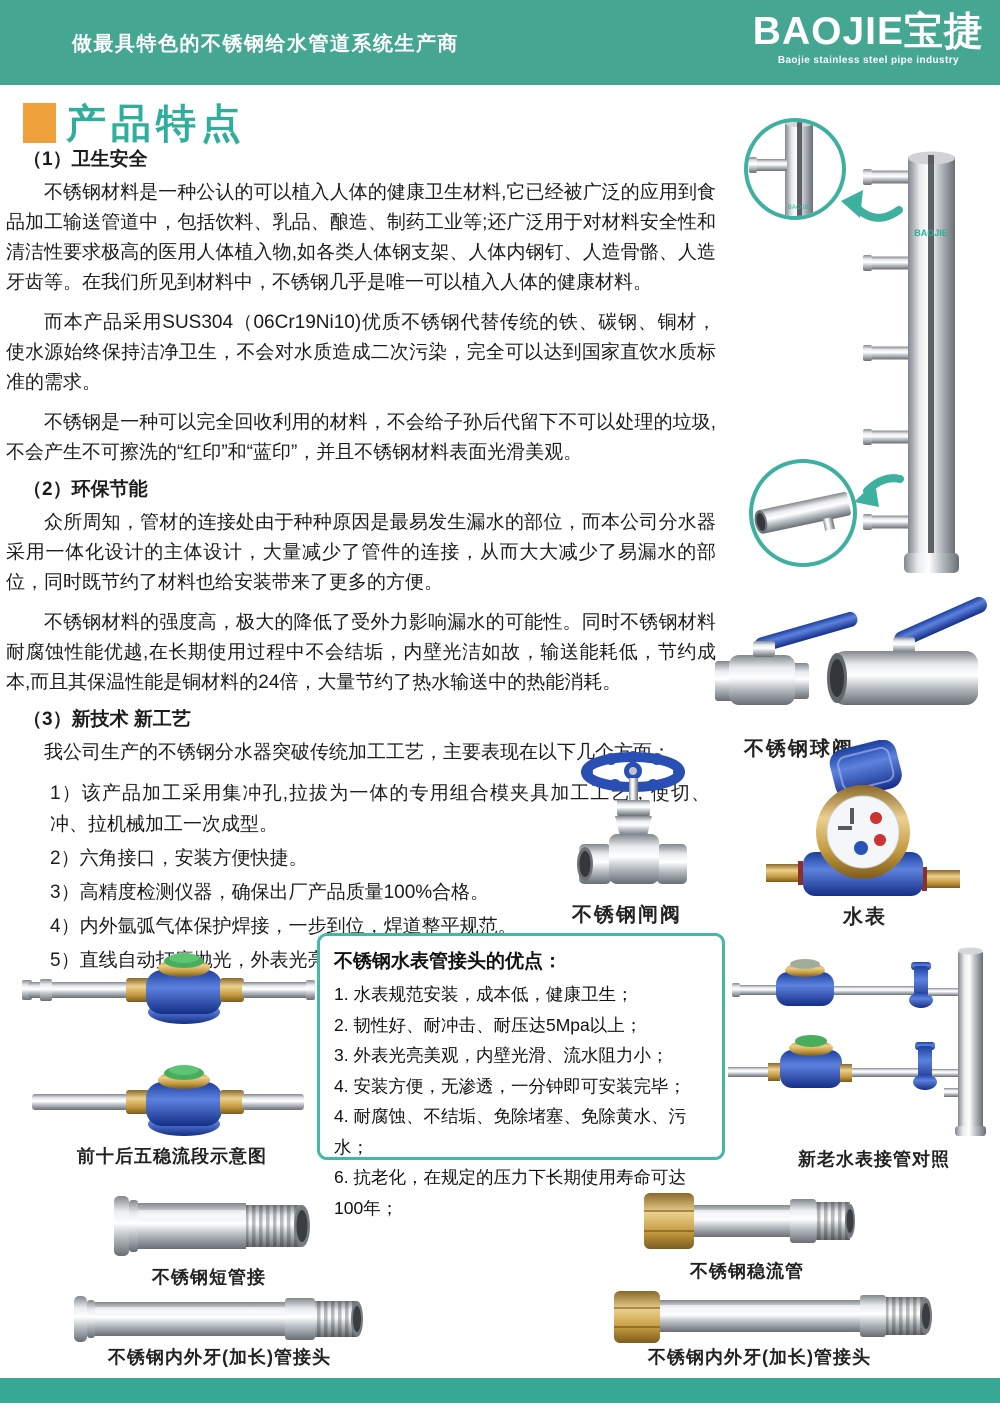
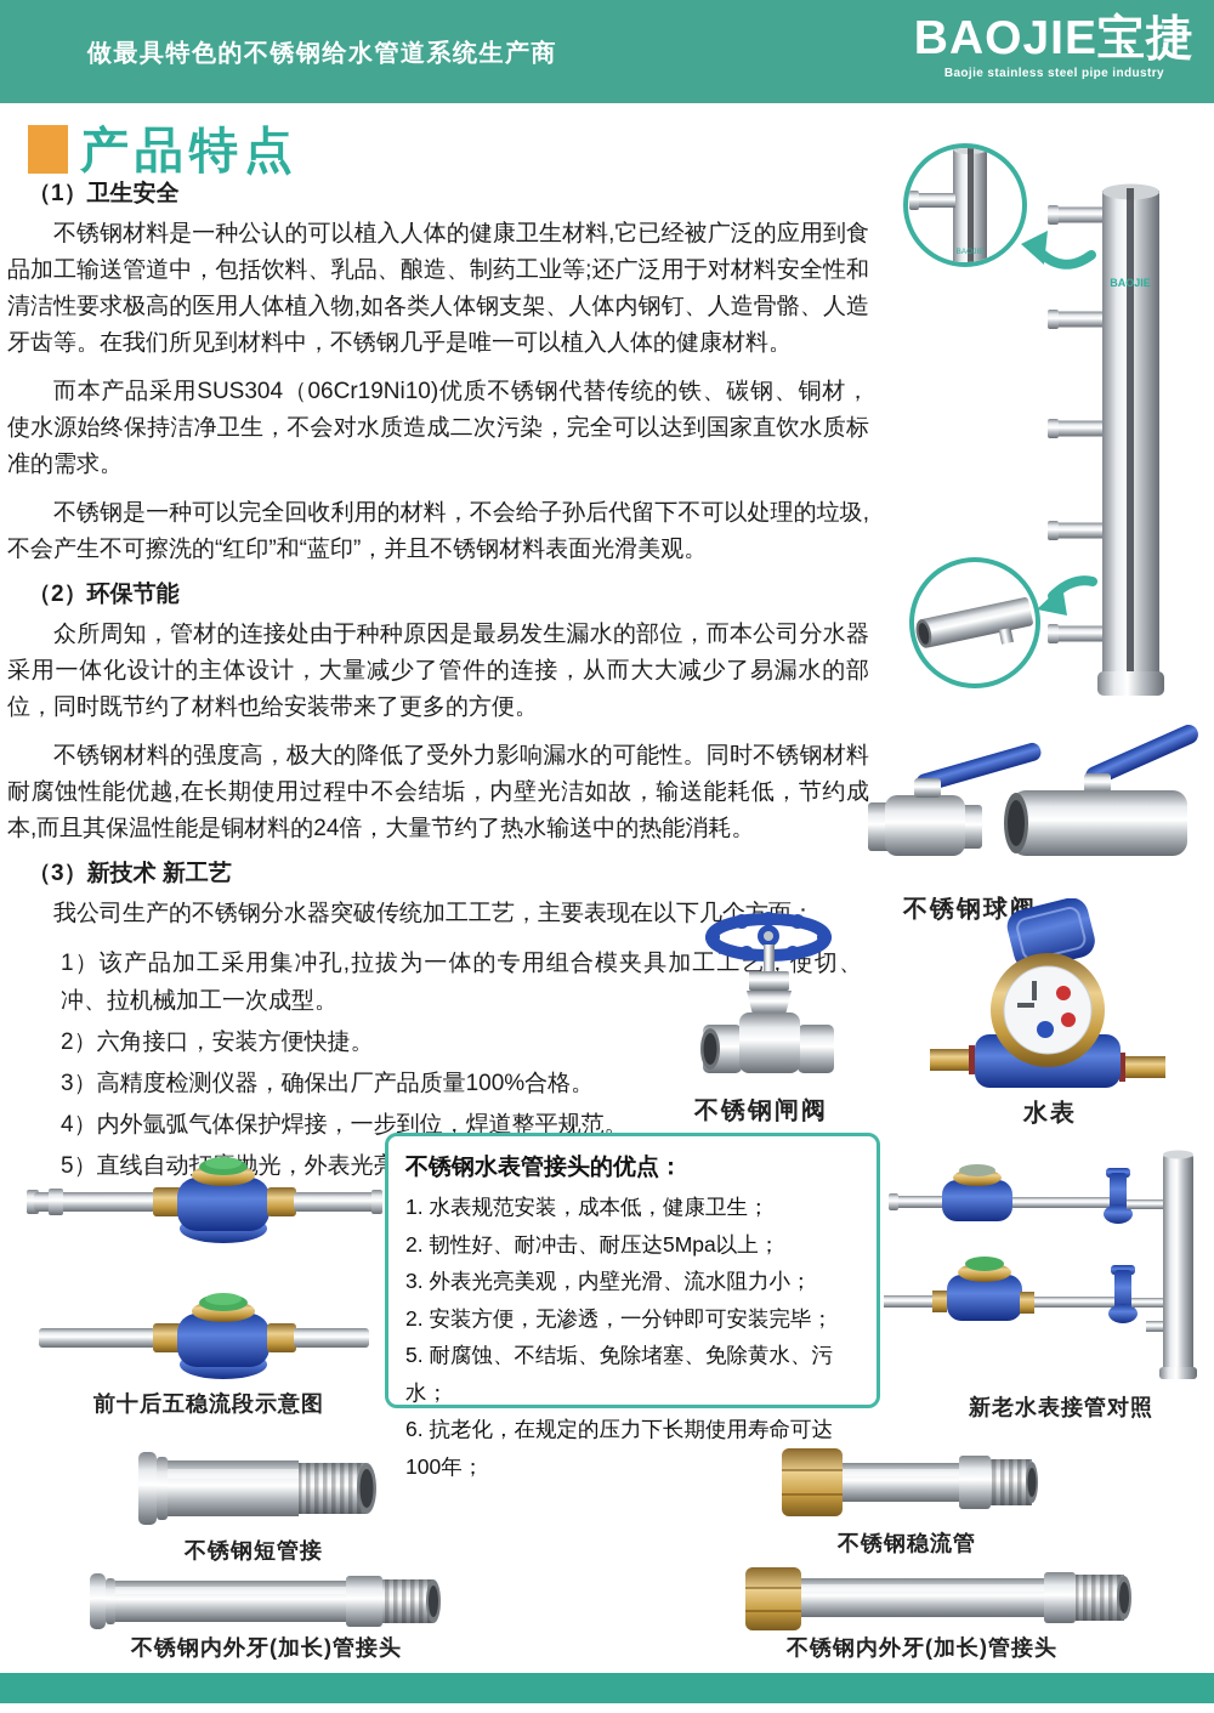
  做最具特色的不锈钢给水管道系统生产商
  BAOJIE宝捷
  Baojie stainless steel pipe industry
  产品特点
  （1）卫生安全
  不锈钢材料是一种公认的可以植入人体的健康卫生材料,它已经被广泛的应用到食品加工输送管道中，包括饮料、乳品、酿造、制药工业等;还广泛用于对材料安全性和清洁性要求极高的医用人体植入物,如各类人体钢支架、人体内钢钉、人造骨骼、人造牙齿等。在我们所见到材料中，不锈钢几乎是唯一可以植入人体的健康材料。
  而本产品采用SUS304（06Cr19Ni10)优质不锈钢代替传统的铁、碳钢、铜材，使水源始终保持洁净卫生，不会对水质造成二次污染，完全可以达到国家直饮水质标准的需求。
  不锈钢是一种可以完全回收利用的材料，不会给子孙后代留下不可以处理的垃圾,不会产生不可擦洗的“红印”和“蓝印”，并且不锈钢材料表面光滑美观。
  （2）环保节能
  众所周知，管材的连接处由于种种原因是最易发生漏水的部位，而本公司分水器采用一体化设计的主体设计，大量减少了管件的连接，从而大大减少了易漏水的部位，同时既节约了材料也给安装带来了更多的方便。
  不锈钢材料的强度高，极大的降低了受外力影响漏水的可能性。同时不锈钢材料耐腐蚀性能优越,在长期使用过程中不会结垢，内壁光洁如故，输送能耗低，节约成本,而且其保温性能是铜材料的24倍，大量节约了热水输送中的热能消耗。
  （3）新技术 新工艺
  我公司生产的不锈钢分水器突破传统加工工艺，主要表现在以下几个：
  1）该产品加工采用集冲孔,拉拔为一体的专用组合模夹具加工工艺，使切、冲、拉机械加工一次成型。
  2）六角接口，安装方便快捷。
  3）高精度检测仪器，确保出厂产品质量100%合格。
  4）内外氩弧气体保护焊接，一步到位，焊道整平规范。
  BAOJIE
  不锈钢球
  不锈钢闸阀
  水表
  前十后五稳流段示意图
  不锈钢水表管接头的优点：
  1. 水表规范安装，成本低，健康卫生；
  2. 韧性好、耐冲击、耐压达5Mpa以上；
  3. 外表光亮美观，内壁光滑、流水阻力小；
- 4. 安装方便，无渗透，一分钟即可安装完毕；
+ 2. 安装方便，无渗透，一分钟即可安装完毕；
- 4. 耐腐蚀、不结垢、免除堵塞、免除黄水、污水；
+ 5. 耐腐蚀、不结垢、免除堵塞、免除黄水、污水；
  6. 抗老化，在规定的压力下长期使用寿命可达100年；
  新老水表接管对照
  不锈钢短管接
  不锈钢内外牙(加长)管接头
  不锈钢稳流管
  不锈钢内外牙(加长)管接头
